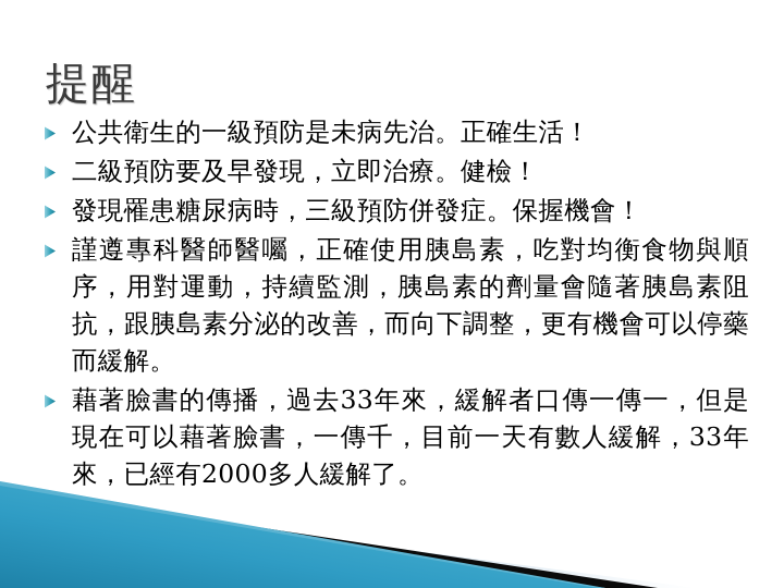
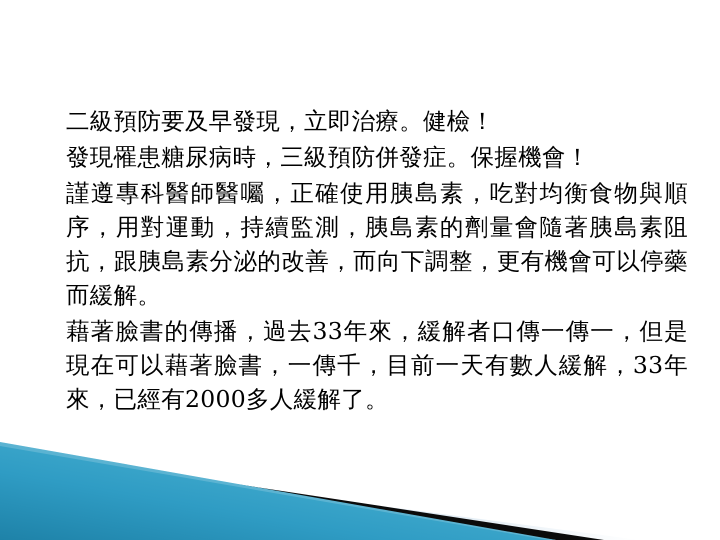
- 提醒
- 公共衛生的一級預防是未病先治。正確生活！
  二級預防要及早發現，立即治療。健檢！
  發現罹患糖尿病時，三級預防併發症。保握機會！
  謹遵專科醫師醫囑，正確使用胰島素，吃對均衡食物與順序，用對運動，持續監測，胰島素的劑量會隨著胰島素阻抗，跟胰島素分泌的改善，而向下調整，更有機會可以停藥而緩解。
  藉著臉書的傳播，過去33年來，緩解者口傳一傳一，但是現在可以藉著臉書，一傳千，目前一天有數人緩解，33年來，已經有2000多人緩解了。
